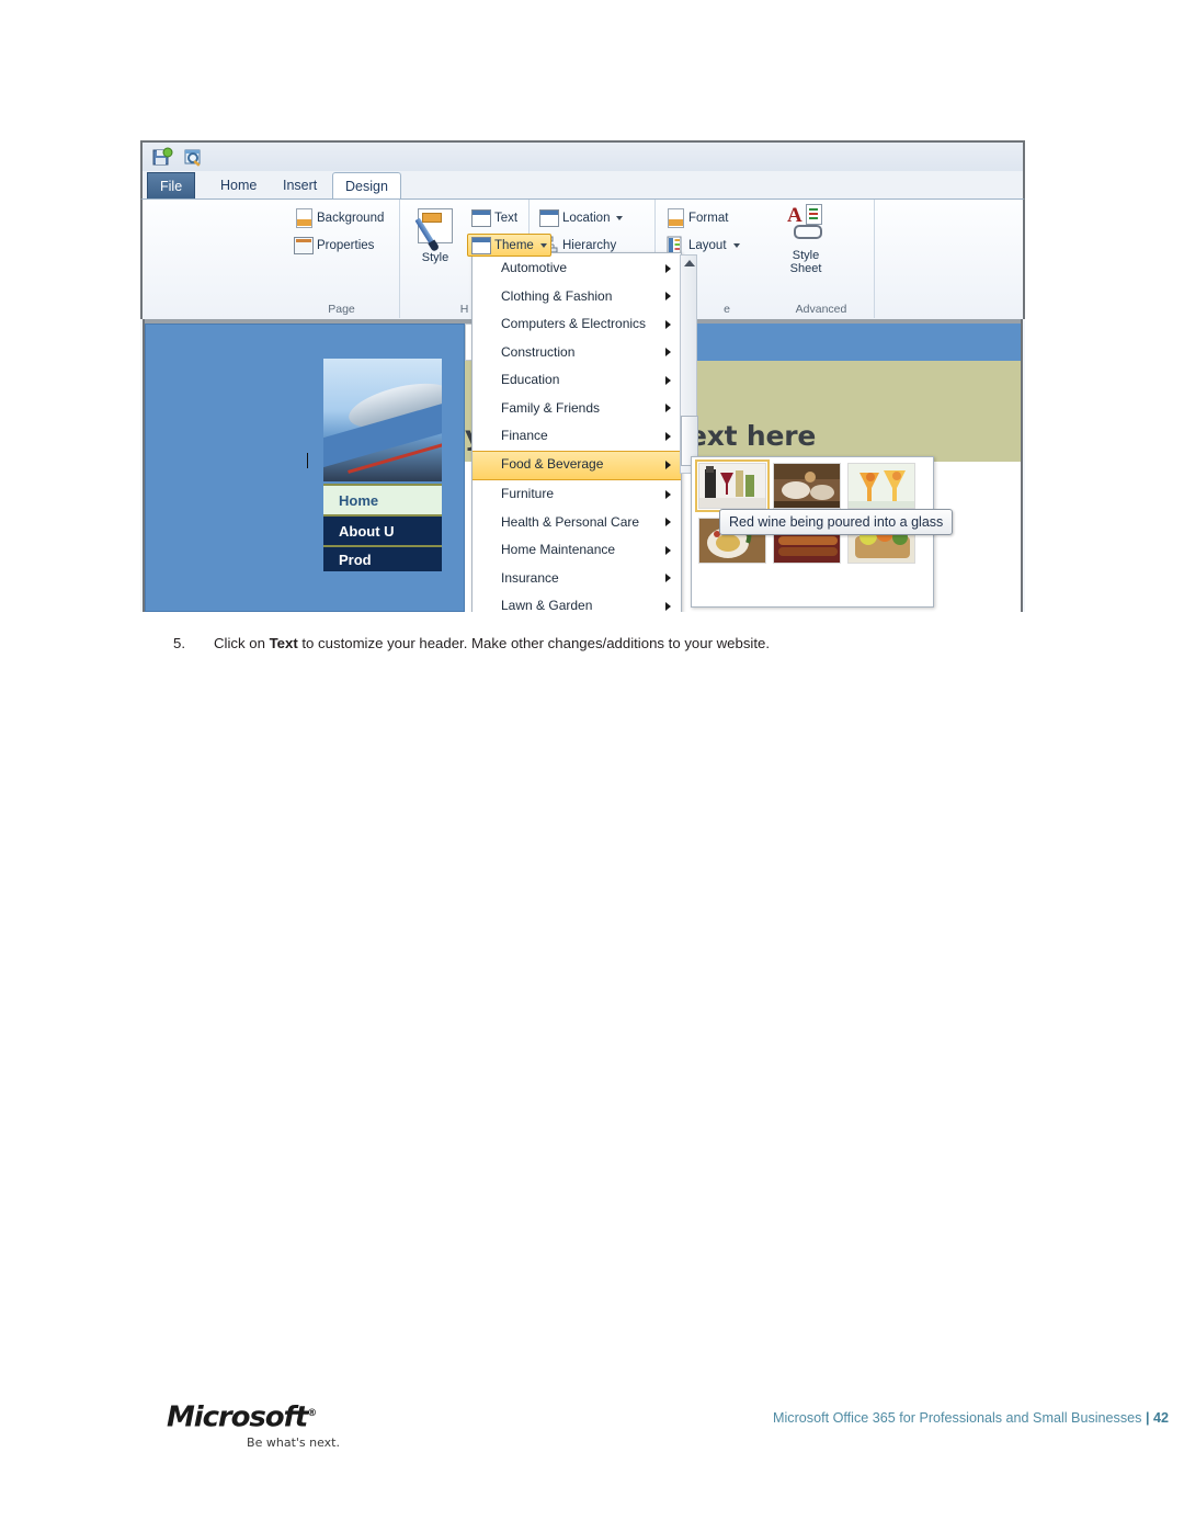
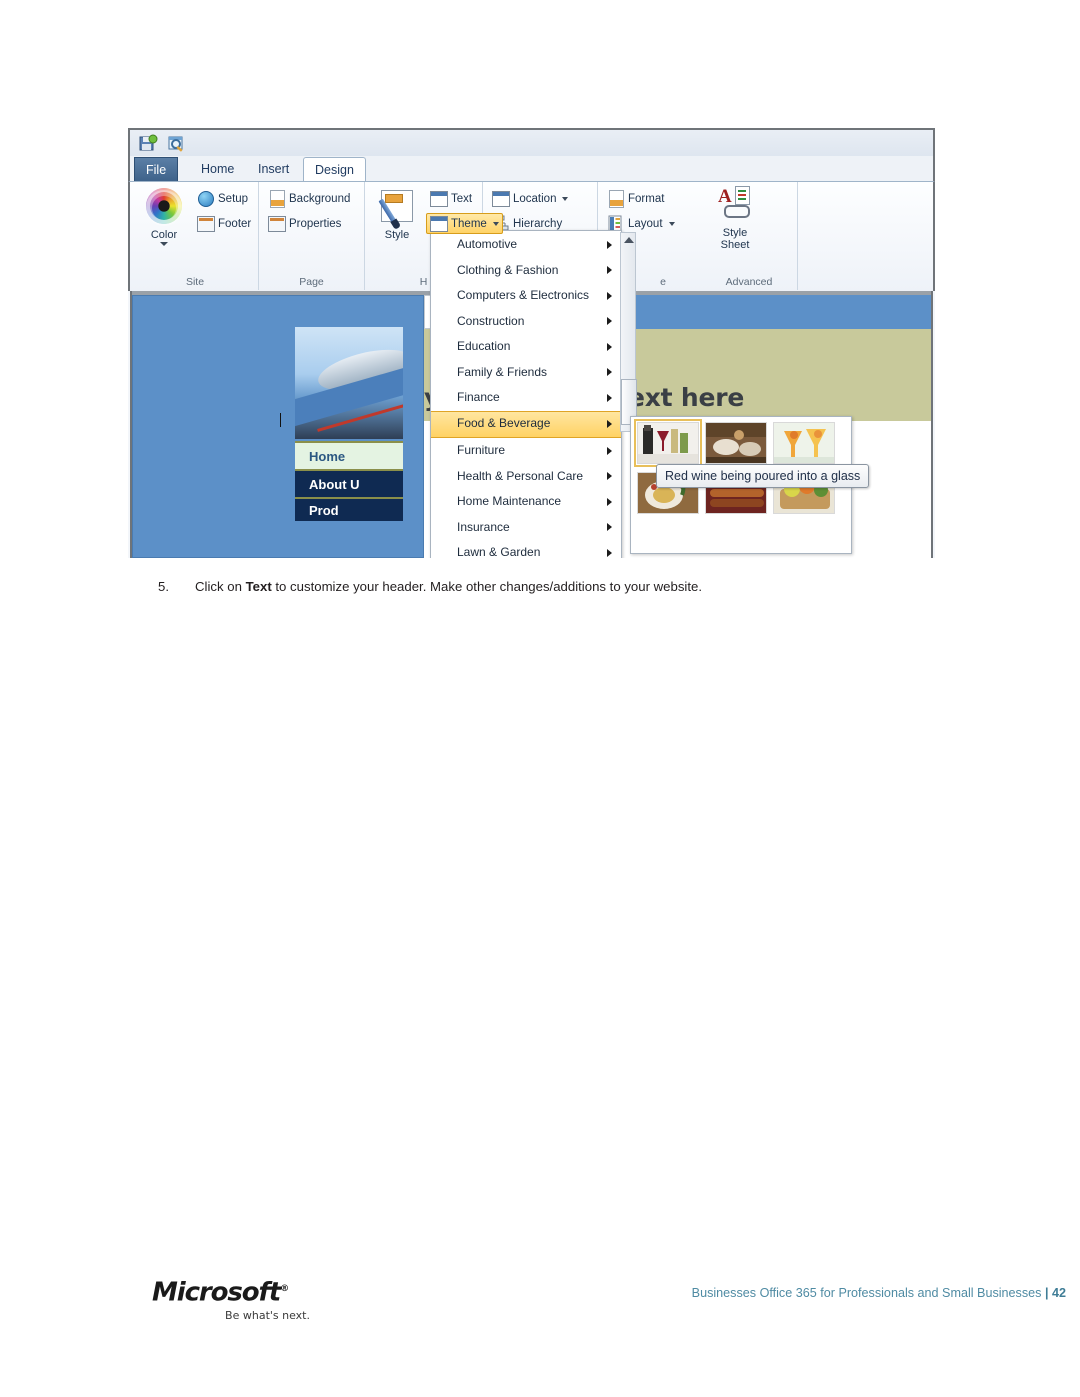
  Home
  About U
  Prod
  File
  Home
  Insert
  Design
+ Color
+ Setup
+ Footer
+ Site
  Background
  Properties
  Page
  Style
  Text
  Theme
  H
  Location
  Hierarchy
  e
  Format
  Layout
  A
  Style
  Sheet
  Advanced
  Automotive
  Clothing & Fashion
  Computers & Electronics
  Construction
  Education
  Family & Friends
  Finance
  Food & Beverage
  Furniture
  Health & Personal Care
  Home Maintenance
  Insurance
  Lawn & Garden
  Red wine being poured into a glass
  5.
  Click on Text to customize your header. Make other changes/additions to your website.
  Microsoft®
  Be what's next.
- Microsoft Office 365 for Professionals and Small Businesses | 42
+ Businesses Office 365 for Professionals and Small Businesses | 42
